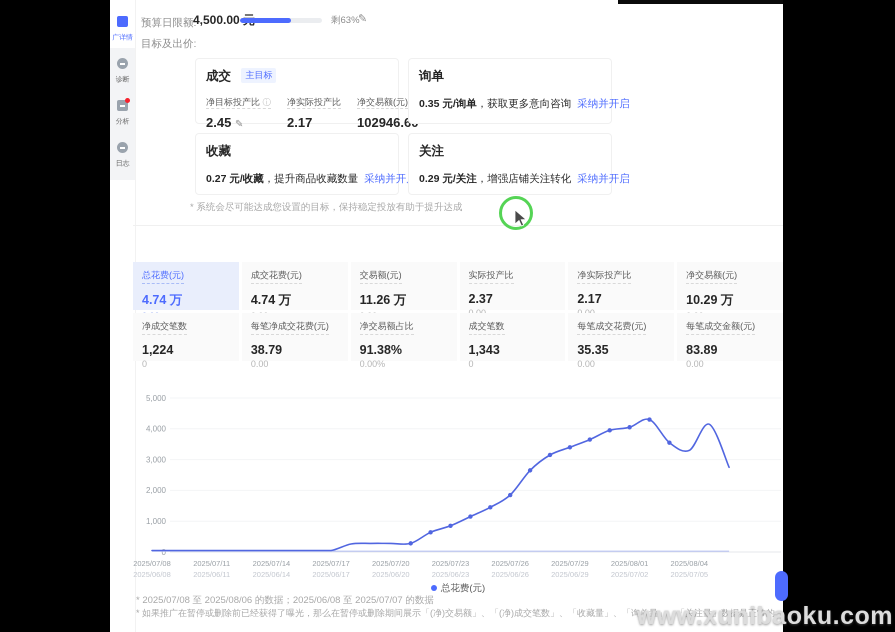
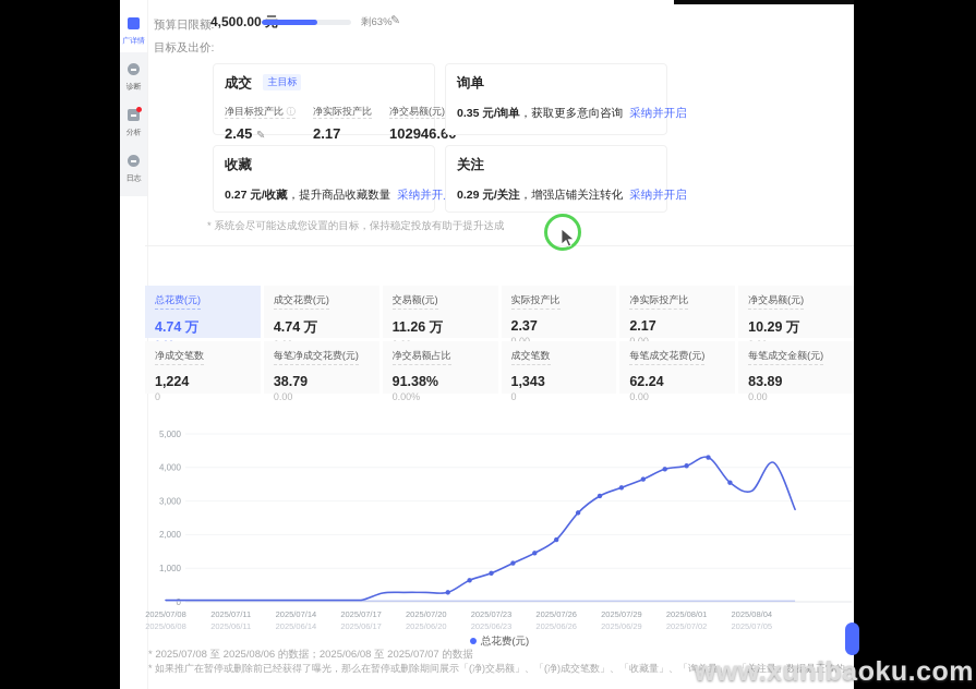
  预算日限额:
  4,500.00
  剩63%
  ✎
  目标及出价:
  成交 主目标
  净目标投产比 ⓘ
  2.45 ✎
  净实际投产比
  2.17
  净交易额(元)
  102946.6
  询单
  0.35 元/询单，获取更多意向咨询 采纳并开启
  收藏
  0.27 元/收藏，提升商品收藏数量 采纳并开
  关注
  0.29 元/关注，增强店铺关注转化 采纳并开启
  * 系统会尽可能达成您设置的目标，保持稳定投放有助于提升达成
  总花费(元)
  4.74 万
  成交花费(元)
  4.74 万
  交易额(元)
  11.26 万
  实际投产比
  2.37
  净实际投产比
  2.17
  净交易额(元)
  10.29 万
  净成交笔数
  1,224
  0
  每笔净成交花费(元)
  38.79
  0.00
  净交易额占比
  91.38%
  0.00%
  成交笔数
  1,343
  0
  每笔成交花费(元)
- 35.35
+ 62.24
  0.00
  每笔成交金额(元)
  83.89
  0.00
  5,000
  4,000
  3,000
  2,000
  1,000
  0
  2025/07/08
  2025/06/08
  2025/07/11
  2025/06/11
  2025/07/14
  2025/06/14
  2025/07/17
  2025/06/17
  2025/07/20
  2025/06/20
  2025/07/23
  2025/06/23
  2025/07/26
  2025/06/26
  2025/07/29
  2025/06/29
  2025/08/01
  2025/07/02
  2025/08/04
  2025/07/05
  总花费(元)
  * 2025/07/08 至 2025/08/06 的数据；2025/06/08 至 2025/07/07 的数据
  * 如果推广在暂停或删除前已经获得了曝光，那么在暂停或删除期间展示「(净)交易额」、「(净)成交笔数」、「收藏量」、「询单量」、「关注量」数据是正常的
  www.xunibaoku.com
